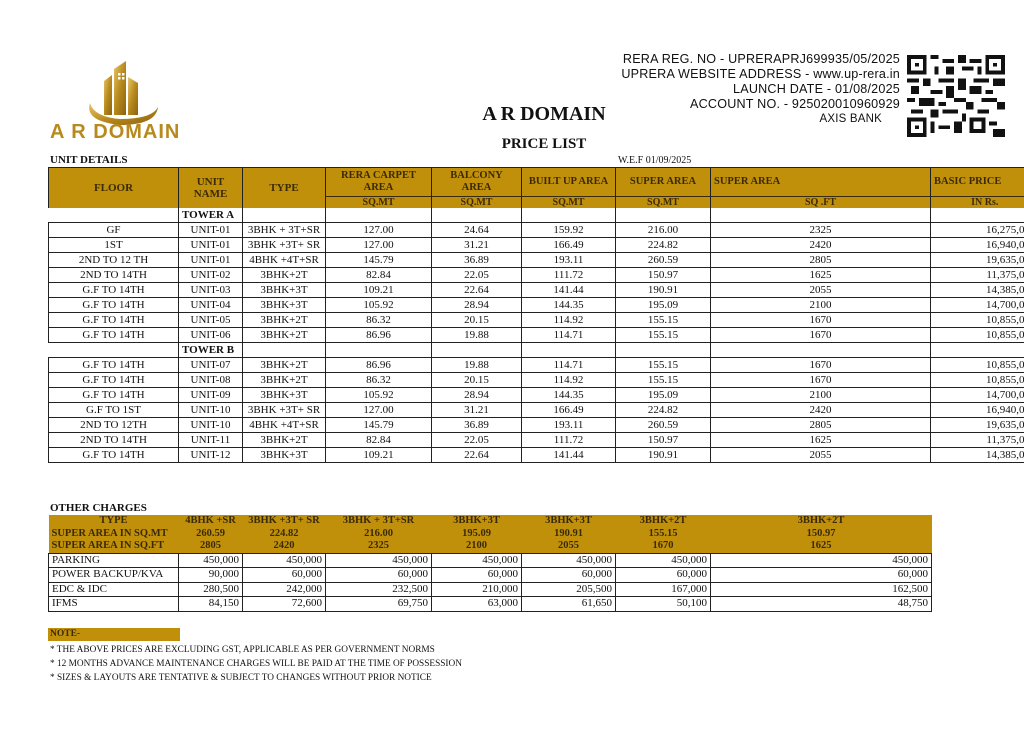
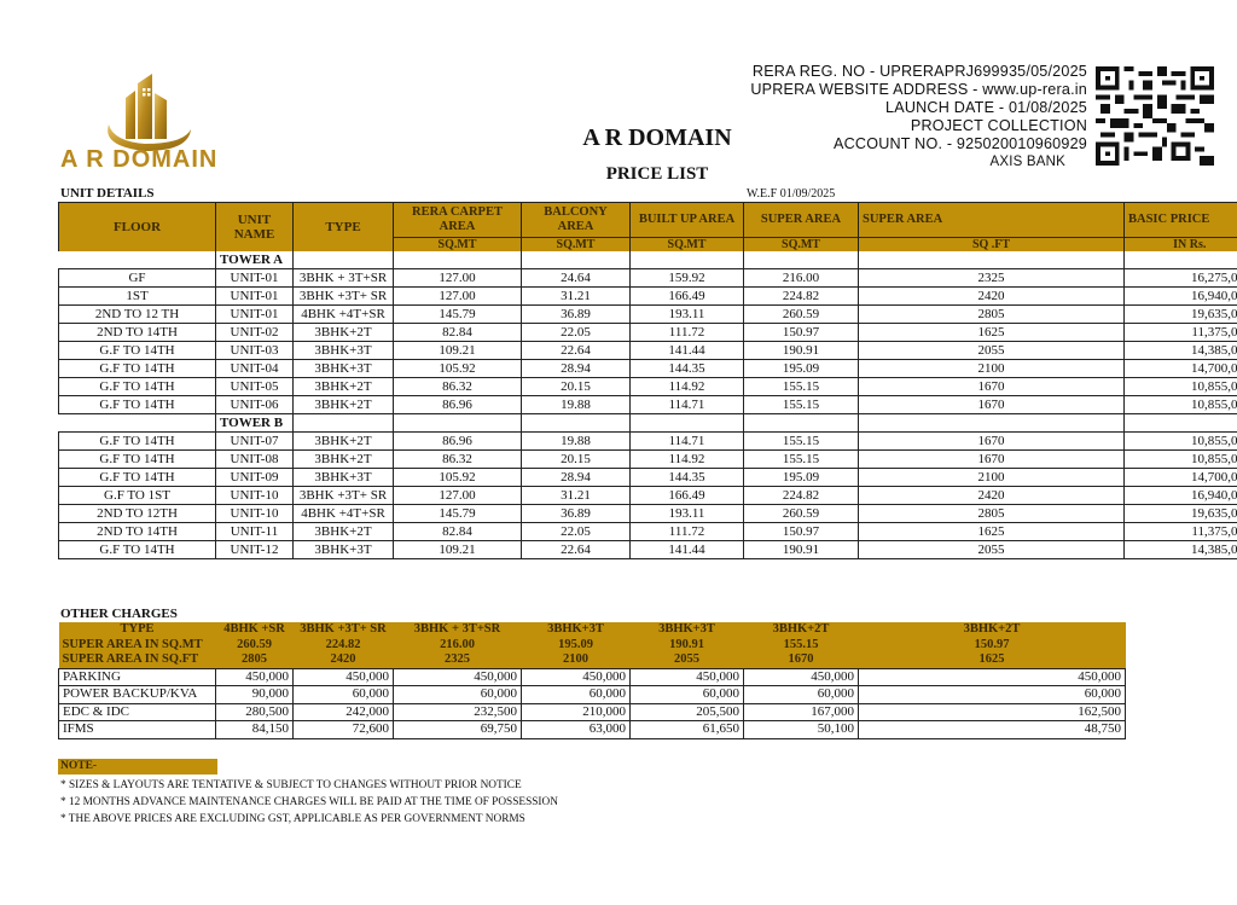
  A R DOMAIN
  A R DOMAIN
  PRICE LIST
  RERA REG. NO - UPRERAPRJ699935/05/2025
  UPRERA WEBSITE ADDRESS - www.up-rera.in
  LAUNCH DATE - 01/08/2025
+ PROJECT COLLECTION
  ACCOUNT NO. - 925020010960929
  AXIS BANK
  UNIT DETAILS
  W.E.F 01/09/2025
  FLOOR	UNIT NAME	TYPE	RERA CARPET AREA	BALCONY AREA	BUILT UP AREA	SUPER AREA	SUPER AREA	BASIC PRICE
  SQ.MT	SQ.MT	SQ.MT	SQ.MT	SQ .FT	IN Rs.
  	TOWER A
  GF	UNIT-01	3BHK + 3T+SR	127.00	24.64	159.92	216.00	2325	16,275,0
  1ST	UNIT-01	3BHK +3T+ SR	127.00	31.21	166.49	224.82	2420	16,940,0
  2ND TO 12 TH	UNIT-01	4BHK +4T+SR	145.79	36.89	193.11	260.59	2805	19,635,0
  2ND TO 14TH	UNIT-02	3BHK+2T	82.84	22.05	111.72	150.97	1625	11,375,0
  G.F TO 14TH	UNIT-03	3BHK+3T	109.21	22.64	141.44	190.91	2055	14,385,0
  G.F TO 14TH	UNIT-04	3BHK+3T	105.92	28.94	144.35	195.09	2100	14,700,0
  G.F TO 14TH	UNIT-05	3BHK+2T	86.32	20.15	114.92	155.15	1670	10,855,0
  G.F TO 14TH	UNIT-06	3BHK+2T	86.96	19.88	114.71	155.15	1670	10,855,0
  	TOWER B
  G.F TO 14TH	UNIT-07	3BHK+2T	86.96	19.88	114.71	155.15	1670	10,855,0
  G.F TO 14TH	UNIT-08	3BHK+2T	86.32	20.15	114.92	155.15	1670	10,855,0
  G.F TO 14TH	UNIT-09	3BHK+3T	105.92	28.94	144.35	195.09	2100	14,700,0
  G.F TO 1ST	UNIT-10	3BHK +3T+ SR	127.00	31.21	166.49	224.82	2420	16,940,0
  2ND TO 12TH	UNIT-10	4BHK +4T+SR	145.79	36.89	193.11	260.59	2805	19,635,0
  2ND TO 14TH	UNIT-11	3BHK+2T	82.84	22.05	111.72	150.97	1625	11,375,0
  G.F TO 14TH	UNIT-12	3BHK+3T	109.21	22.64	141.44	190.91	2055	14,385,0
  OTHER CHARGES
  TYPE	4BHK +SR	3BHK +3T+ SR	3BHK + 3T+SR	3BHK+3T	3BHK+3T	3BHK+2T	3BHK+2T
  SUPER AREA IN SQ.MT	260.59	224.82	216.00	195.09	190.91	155.15	150.97
  SUPER AREA IN SQ.FT	2805	2420	2325	2100	2055	1670	1625
  PARKING	450,000	450,000	450,000	450,000	450,000	450,000	450,000
  POWER BACKUP/KVA	90,000	60,000	60,000	60,000	60,000	60,000	60,000
  EDC & IDC	280,500	242,000	232,500	210,000	205,500	167,000	162,500
  IFMS	84,150	72,600	69,750	63,000	61,650	50,100	48,750
  NOTE-
- * THE ABOVE PRICES ARE EXCLUDING GST, APPLICABLE AS PER GOVERNMENT NORMS
+ * SIZES & LAYOUTS ARE TENTATIVE & SUBJECT TO CHANGES WITHOUT PRIOR NOTICE
  * 12 MONTHS ADVANCE MAINTENANCE CHARGES WILL BE PAID AT THE TIME OF POSSESSION
- * SIZES & LAYOUTS ARE TENTATIVE & SUBJECT TO CHANGES WITHOUT PRIOR NOTICE
+ * THE ABOVE PRICES ARE EXCLUDING GST, APPLICABLE AS PER GOVERNMENT NORMS
